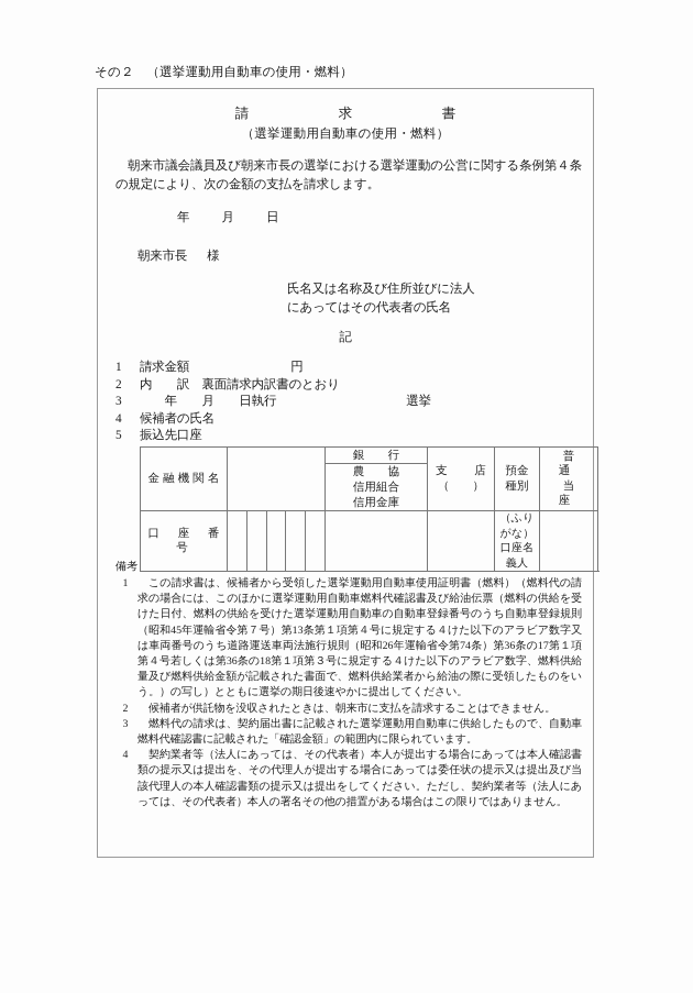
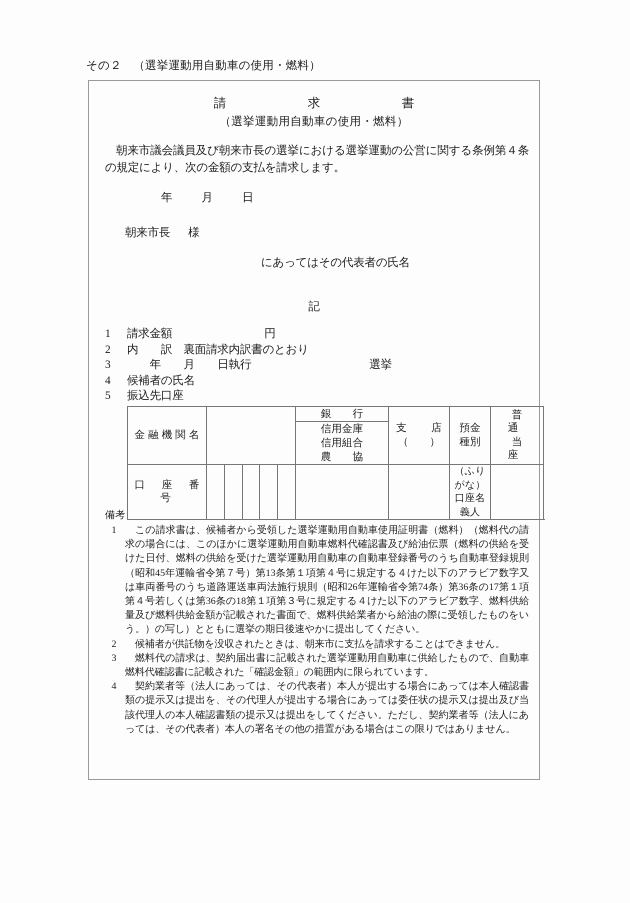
  その２ （選挙運動用自動車の使用・燃料）
  請 求 書
  （選挙運動用自動車の使用・燃料）
  朝来市議会議員及び朝来市長の選挙における選挙運動の公営に関する条例第４条の規定により、次の金額の支払を請求します。
  年 月 日
  朝来市長 様
- 氏名又は名称及び住所並びに法人
  にあってはその代表者の氏名
  記
  1
  請求金額
  円
  2
  内 訳 裏面請求内訳書のとおり
  3
  年 月 日執行
  選挙
  4
  候補者の氏名
  5
  振込先口座
  金融機関名		銀 行	支 店 （ ）	預金 種別	普 通 当 座
- 農 協
+ 信用金庫
  信用組合
- 信用金庫
+ 農 協
  口 座 番 号								（ふりがな） 口座名義人
  備考
  1
  この請求書は、候補者から受領した選挙運動用自動車使用証明書（燃料）（燃料代の請求の場合には、このほかに選挙運動用自動車燃料代確認書及び給油伝票（燃料の供給を受けた日付、燃料の供給を受けた選挙運動用自動車の自動車登録番号のうち自動車登録規則（昭和45年運輸省令第７号）第13条第１項第４号に規定する４けた以下のアラビア数字又は車両番号のうち道路運送車両法施行規則（昭和26年運輸省令第74条）第36条の17第１項第４号若しくは第36条の18第１項第３号に規定する４けた以下のアラビア数字、燃料供給量及び燃料供給金額が記載された書面で、燃料供給業者から給油の際に受領したものをいう。）の写し）とともに選挙の期日後速やかに提出してください。
  2
  候補者が供託物を没収されたときは、朝来市に支払を請求することはできません。
  3
  燃料代の請求は、契約届出書に記載された選挙運動用自動車に供給したもので、自動車燃料代確認書に記載された「確認金額」の範囲内に限られています。
  4
  契約業者等（法人にあっては、その代表者）本人が提出する場合にあっては本人確認書類の提示又は提出を、その代理人が提出する場合にあっては委任状の提示又は提出及び当該代理人の本人確認書類の提示又は提出をしてください。ただし、契約業者等（法人にあっては、その代表者）本人の署名その他の措置がある場合はこの限りではありません。
